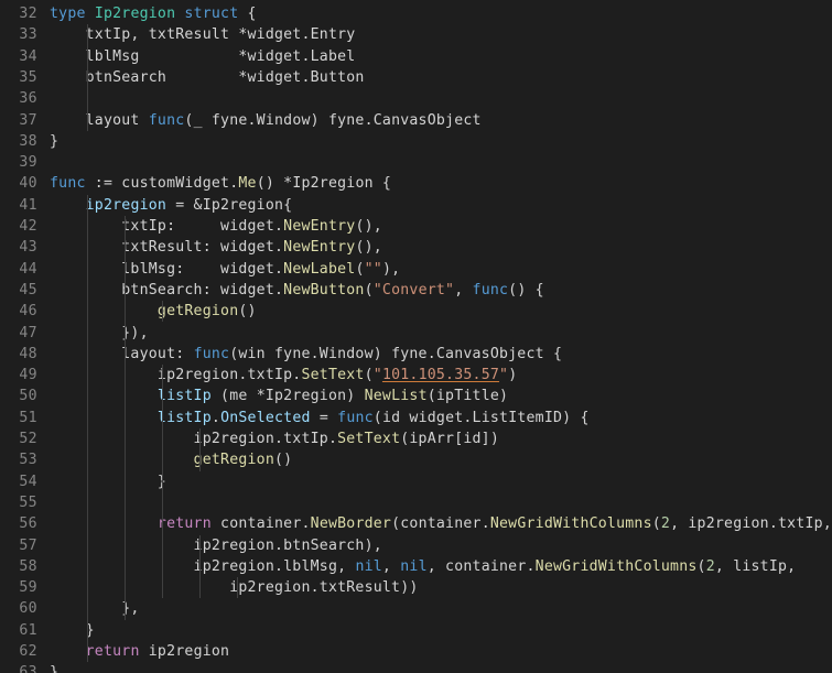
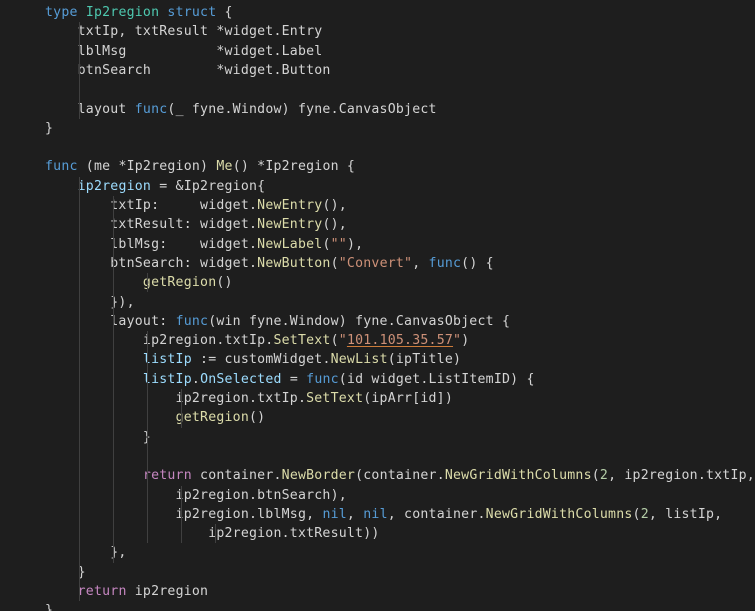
- 32
- 33
- 34
- 35
- 36
- 37
- 38
- 39
- 40
- 41
- 42
- 43
- 44
- 45
- 46
- 47
- 48
- 49
- 50
- 51
- 52
- 53
- 54
- 55
- 56
- 57
- 58
- 59
- 60
- 61
- 62
  type Ip2region struct {
  txtIp, txtResult *widget.Entry
  lblMsg *widget.Label
  btnSearch *widget.Button
  layout func(_ fyne.Window) fyne.CanvasObject
  }
- func := customWidget.Me() *Ip2region {
+ func (me *Ip2region) Me() *Ip2region {
  ip2region = &Ip2region{
  txtIp: widget.NewEntry(),
  txtResult: widget.NewEntry(),
  lblMsg: widget.NewLabel(""),
  btnSearch: widget.NewButton("Convert", func() {
  etRegion()
  }),
  layout: func(win fyne.Window) fyne.CanvasObject {
  p2region.txtIp.SetText("101.105.35.57")
- istIp (me *Ip2region) NewList(ipTitle)
+ istIp := customWidget.NewList(ipTitle)
  istIp.OnSelected = func(id widget.ListItemID) {
  ip2region.txtIp.SetText(ipArr[id])
  getRegion()
  eturn container.NewBorder(container.NewGridWithColumns(2, ip2region.txtIp,
  ip2region.btnSearch),
  ip2region.lblMsg, nil, nil, container.NewGridWithColumns(2, listIp,
  ip2region.txtResult))
  },
  }
  return ip2region
